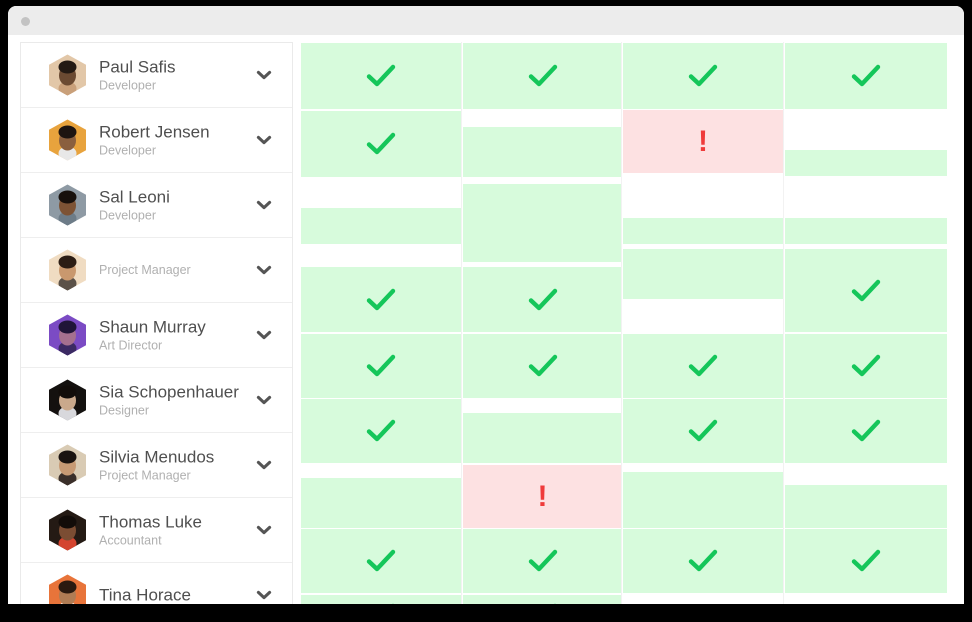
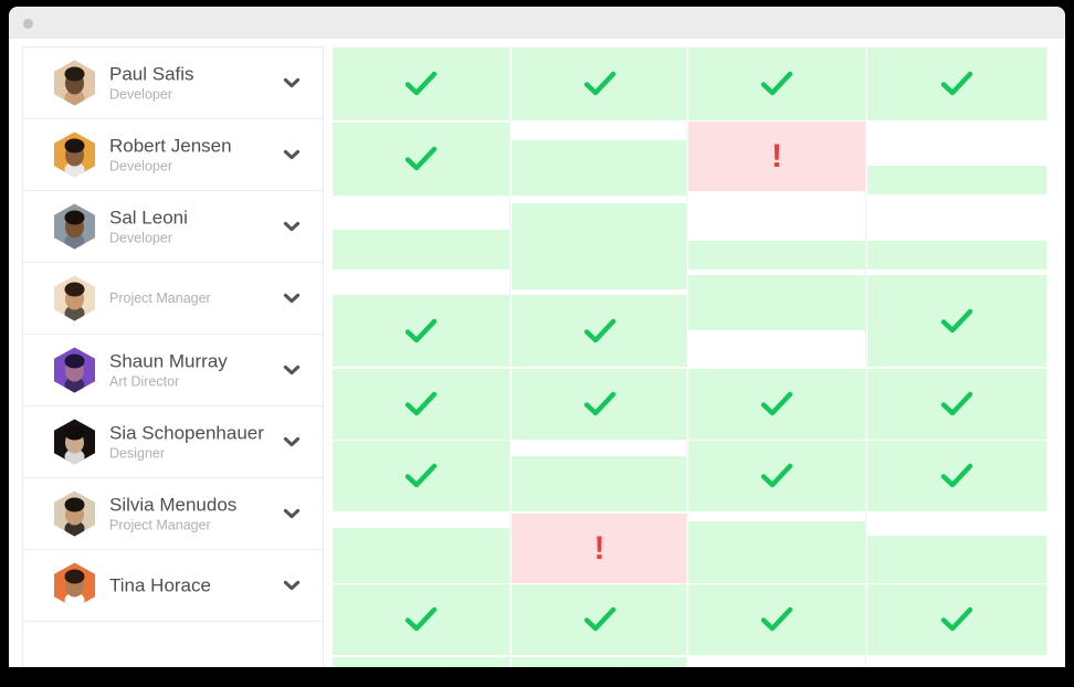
  Paul Safis
  Developer
  Robert Jensen
  Developer
  Sal Leoni
  Developer
  Project Manager
  Shaun Murray
  Art Director
  Sia Schopenhauer
  Designer
  Silvia Menudos
  Project Manager
- Thomas Luke
- Accountant
  Tina Horace
  !
  !
